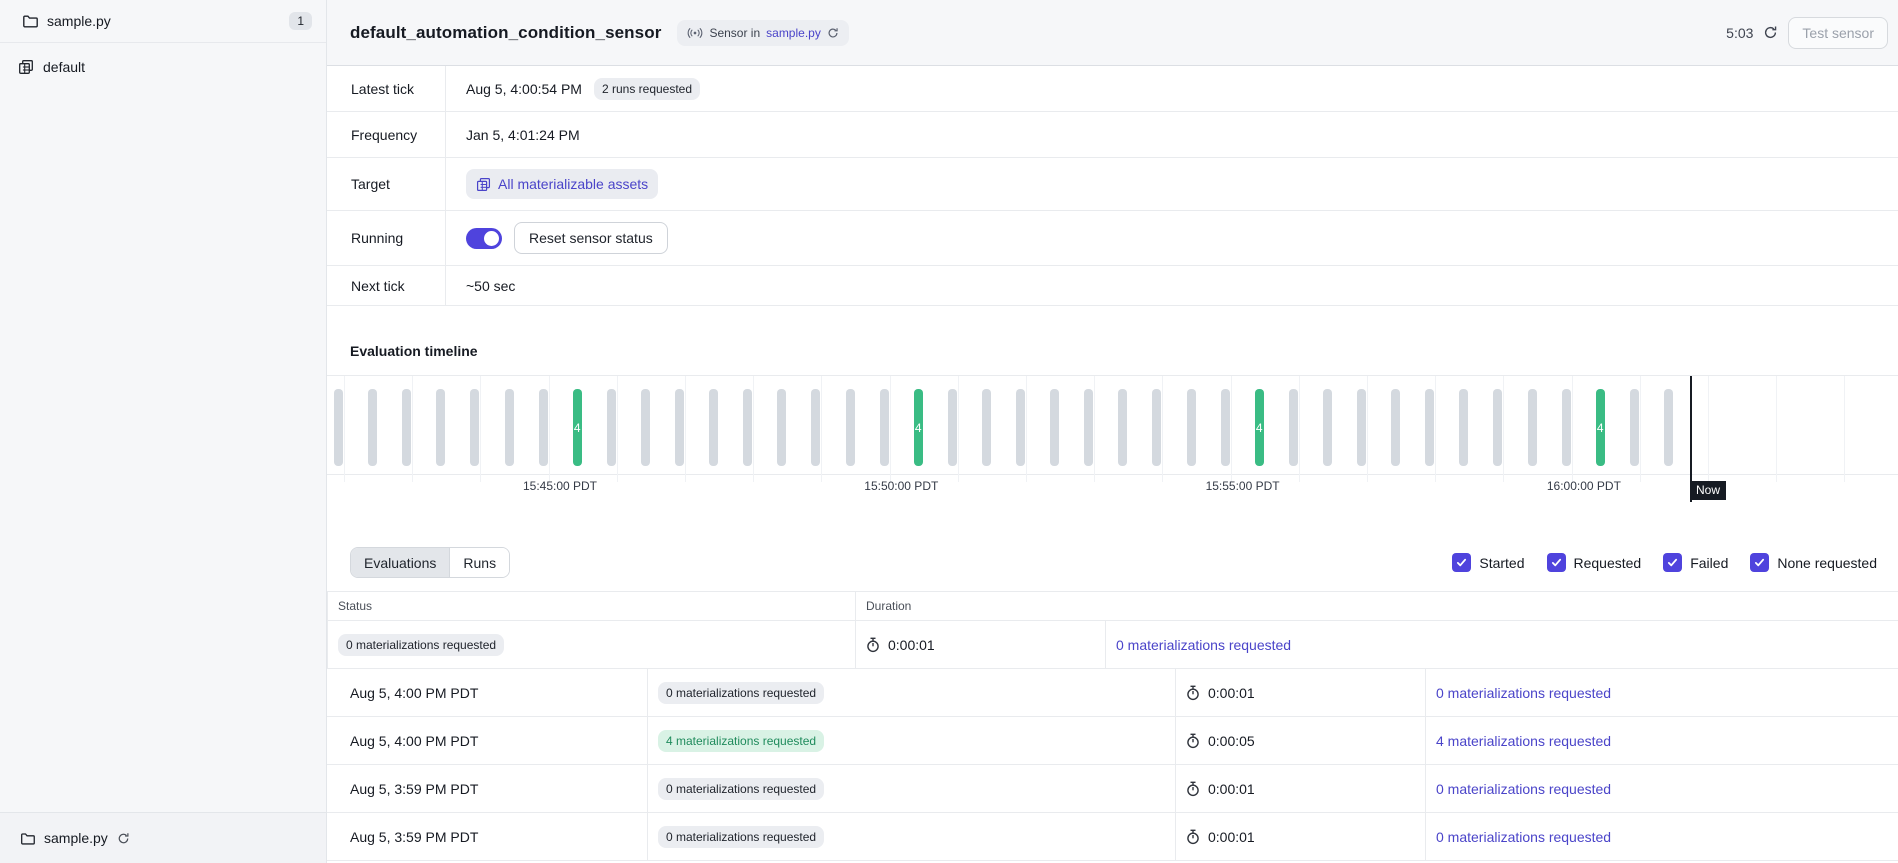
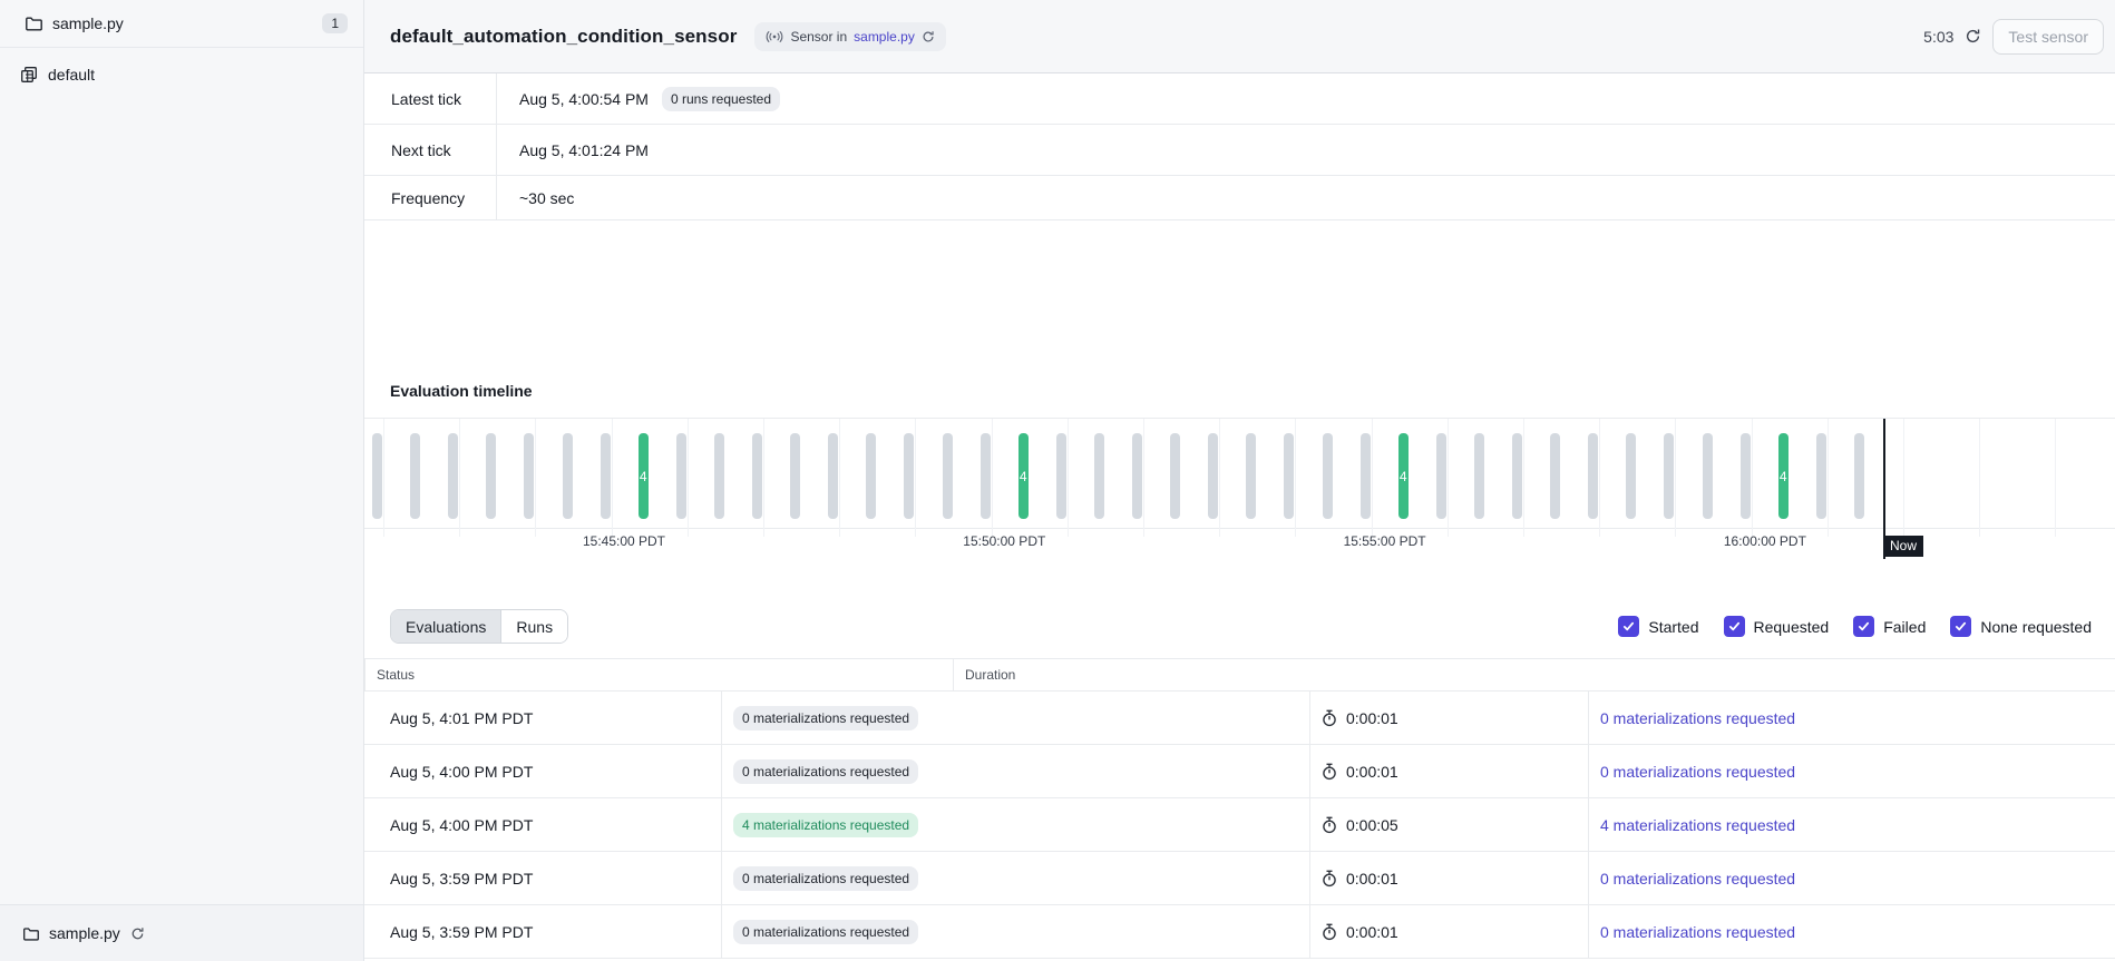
  sample.py
  1
  default
  sample.py
  default_automation_condition_sensor
  Sensor in
  sample.py
  5:03
  Test sensor
  Latest tick
  Aug 5, 4:00:54 PM
- 2 runs requested
+ 0 runs requested
- Frequency
+ Next tick
- Jan 5, 4:01:24 PM
+ Aug 5, 4:01:24 PM
- Target
- All materializable assets
- Running
- Reset sensor status
- Next tick
+ Frequency
- ~50 sec
+ ~30 sec
  Evaluation timeline
  4
  4
  4
  4
  15:45:00 PDT
  15:50:00 PDT
  15:55:00 PDT
  16:00:00 PDT
  Now
  Evaluations
  Runs
  Started
  Requested
  Failed
  None requested
  Status
  Duration
+ Aug 5, 4:01 PM PDT
  0 materializations requested
  0:00:01
  0 materializations requested
  Aug 5, 4:00 PM PDT
  0 materializations requested
  0:00:01
  0 materializations requested
  Aug 5, 4:00 PM PDT
  4 materializations requested
  0:00:05
  4 materializations requested
  Aug 5, 3:59 PM PDT
  0 materializations requested
  0:00:01
  0 materializations requested
  Aug 5, 3:59 PM PDT
  0 materializations requested
  0:00:01
  0 materializations requested
